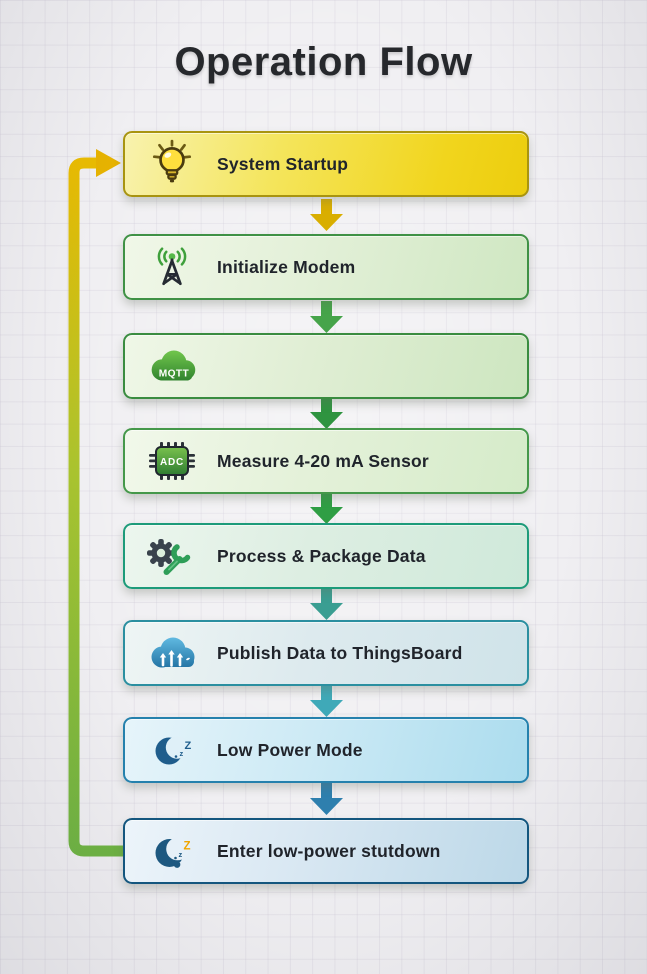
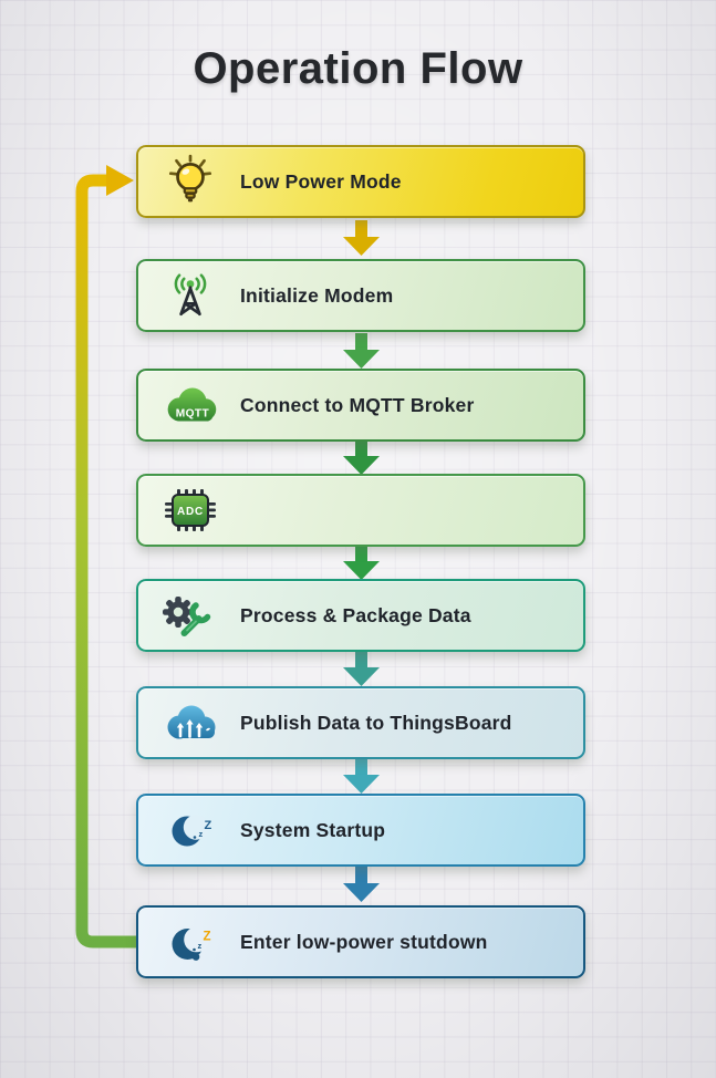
  Operation Flow
- System Startup
+ Low Power Mode
  Initialize Modem
  MQTT
+ Connect to MQTT Broker
  ADC
- Measure 4-20 mA Sensor
  Process & Package Data
  Publish Data to ThingsBoard
  z
  Z
- Low Power Mode
+ System Startup
  z
  Z
  Enter low-power stutdown
